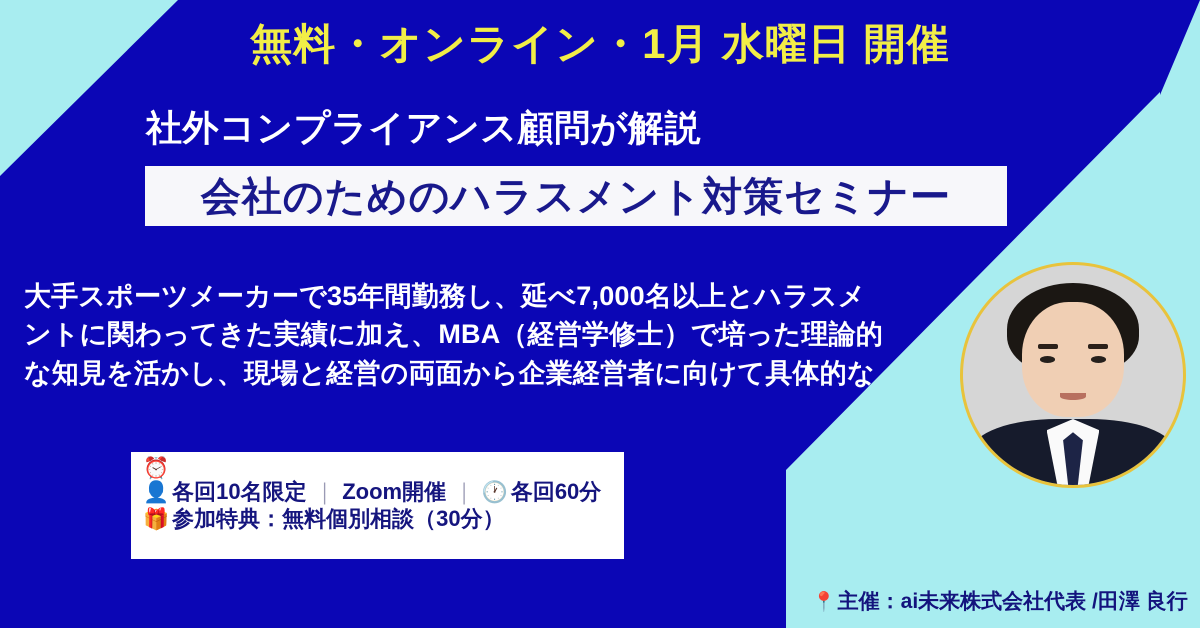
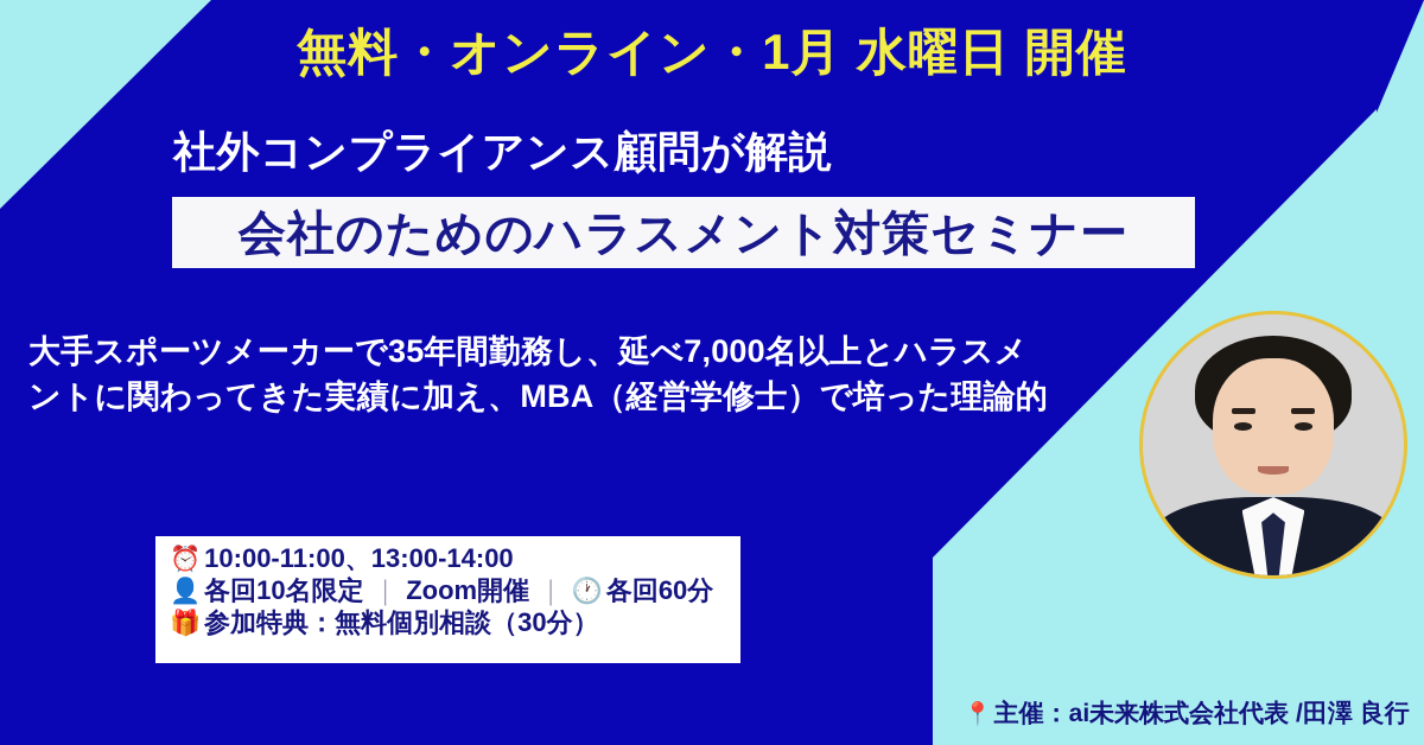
  無料・オンライン・1月 水曜日 開催
  社外コンプライアンス顧問が解説
  会社のためのハラスメント対策セミナー
  大手スポーツメーカーで35年間勤務し、延べ7,000名以上とハラスメ
  ントに関わってきた実績に加え、MBA（経営学修士）で培った理論的
- な知見を活かし、現場と経営の両面から企業経営者に向けて具体的な
  ⏰
+ 10:00-11:00、13:00-14:00
  👤
  各回10名限定
  ｜
  Zoom開催
  ｜
  🕐
  各回60分
  🎁
  参加特典：無料個別相談（30分）
  📍
  主催：ai未来株式会社代表 /田澤 良行
